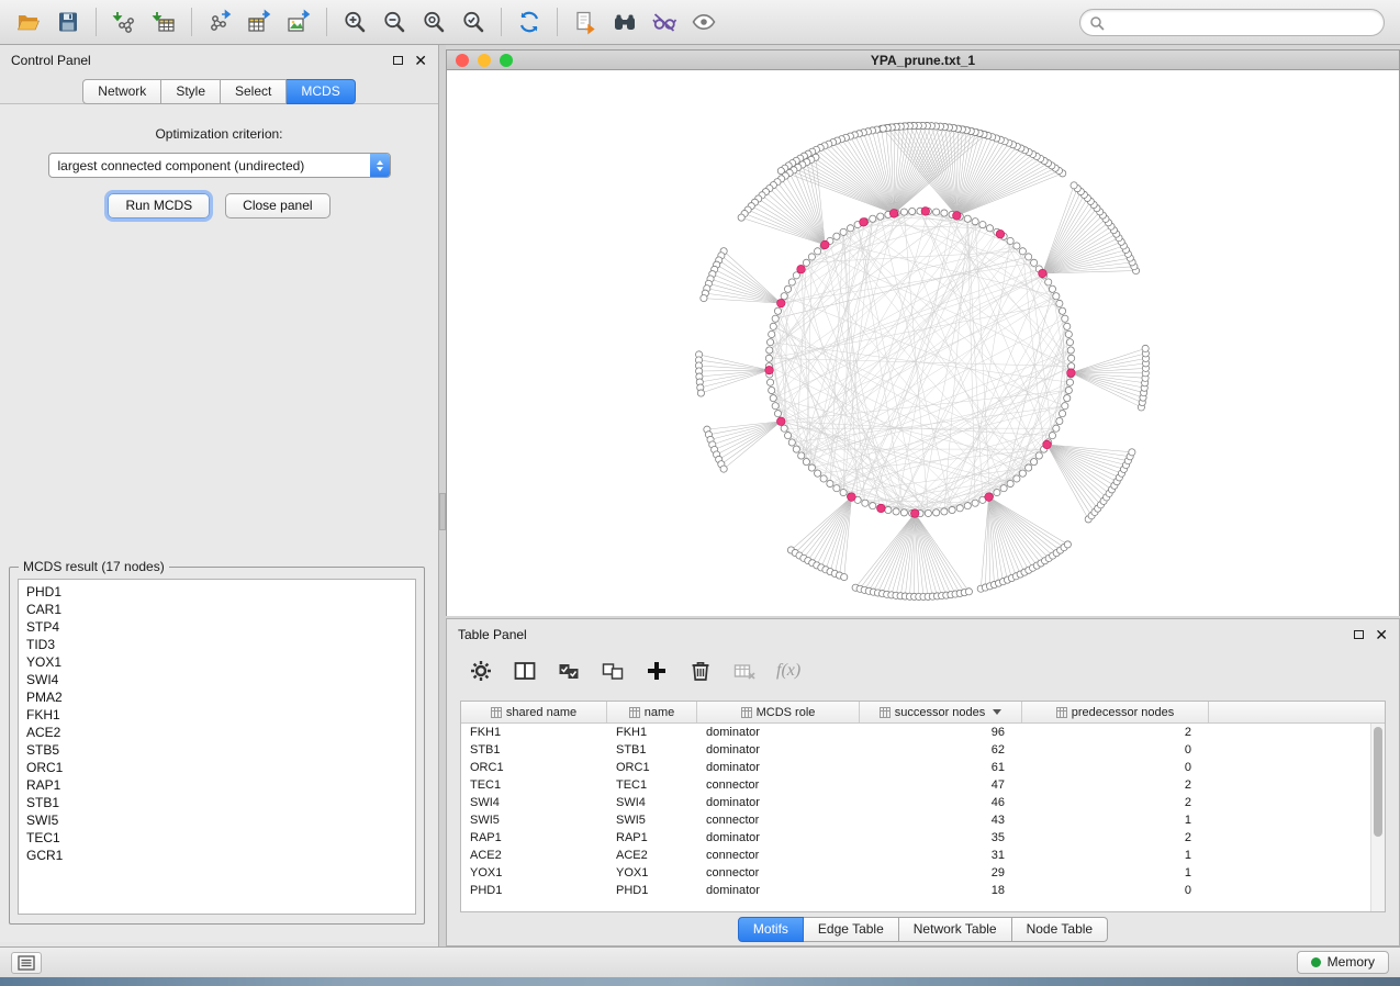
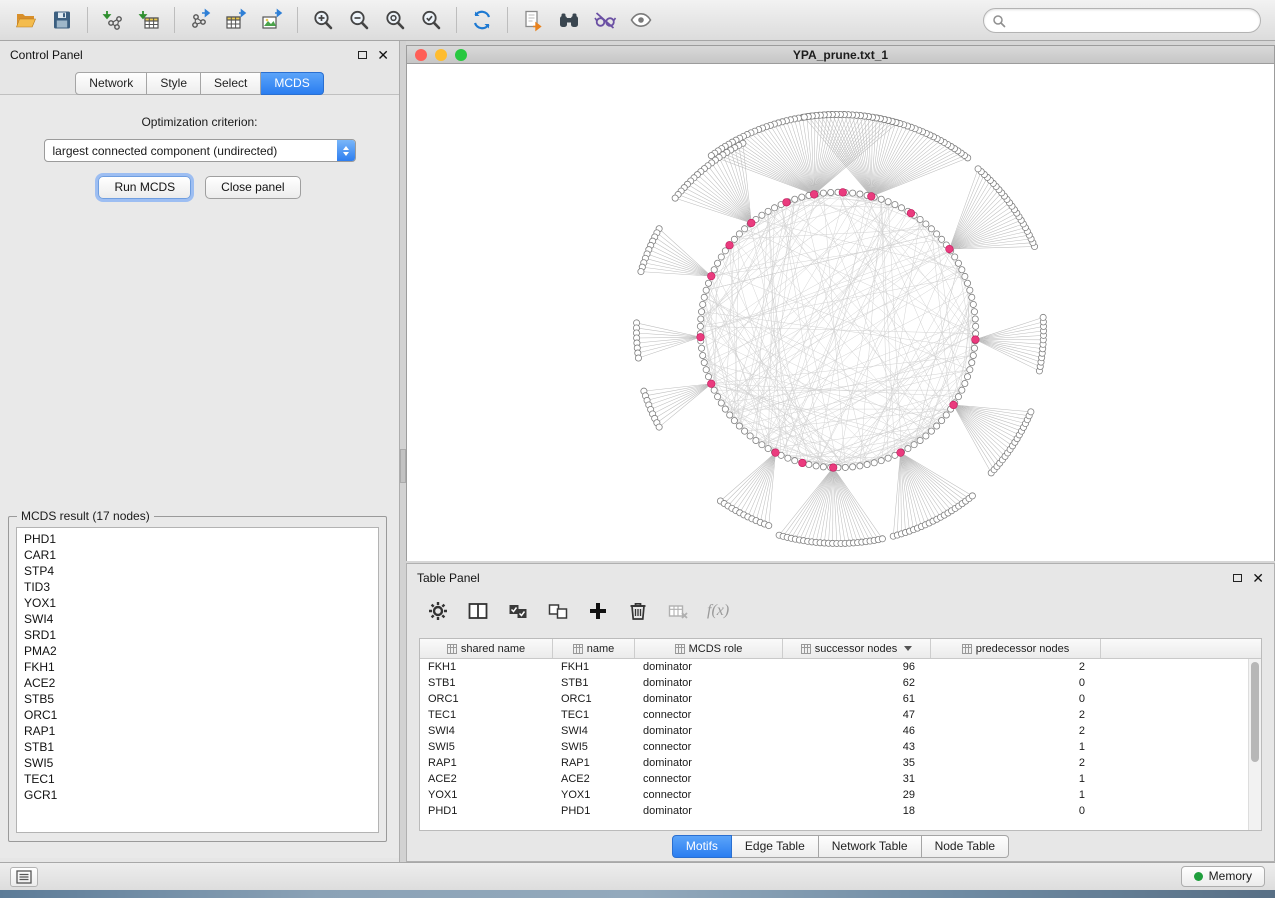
  Control Panel
  ✕
  Network
  Style
  Select
  MCDS
  Optimization criterion:
  largest connected component (undirected)
  Run MCDS
  Close panel
  MCDS result (17 nodes)
  PHD1
  CAR1
  STP4
  TID3
  YOX1
  SWI4
+ SRD1
  PMA2
  FKH1
  ACE2
  STB5
  ORC1
  RAP1
  STB1
  SWI5
  TEC1
  GCR1
  YPA_prune.txt_1
  Table Panel
  ✕
  f(x)
  shared name
  name
  MCDS role
  successor nodes
  predecessor nodes
  FKH1
  FKH1
  dominator
  96
  2
  STB1
  STB1
  dominator
  62
  0
  ORC1
  ORC1
  dominator
  61
  0
  TEC1
  TEC1
  connector
  47
  2
  SWI4
  SWI4
  dominator
  46
  2
  SWI5
  SWI5
  connector
  43
  1
  RAP1
  RAP1
  dominator
  35
  2
  ACE2
  ACE2
  connector
  31
  1
  YOX1
  YOX1
  connector
  29
  1
  PHD1
  PHD1
  dominator
  18
  0
  Motifs
  Edge Table
  Network Table
  Node Table
  Memory
